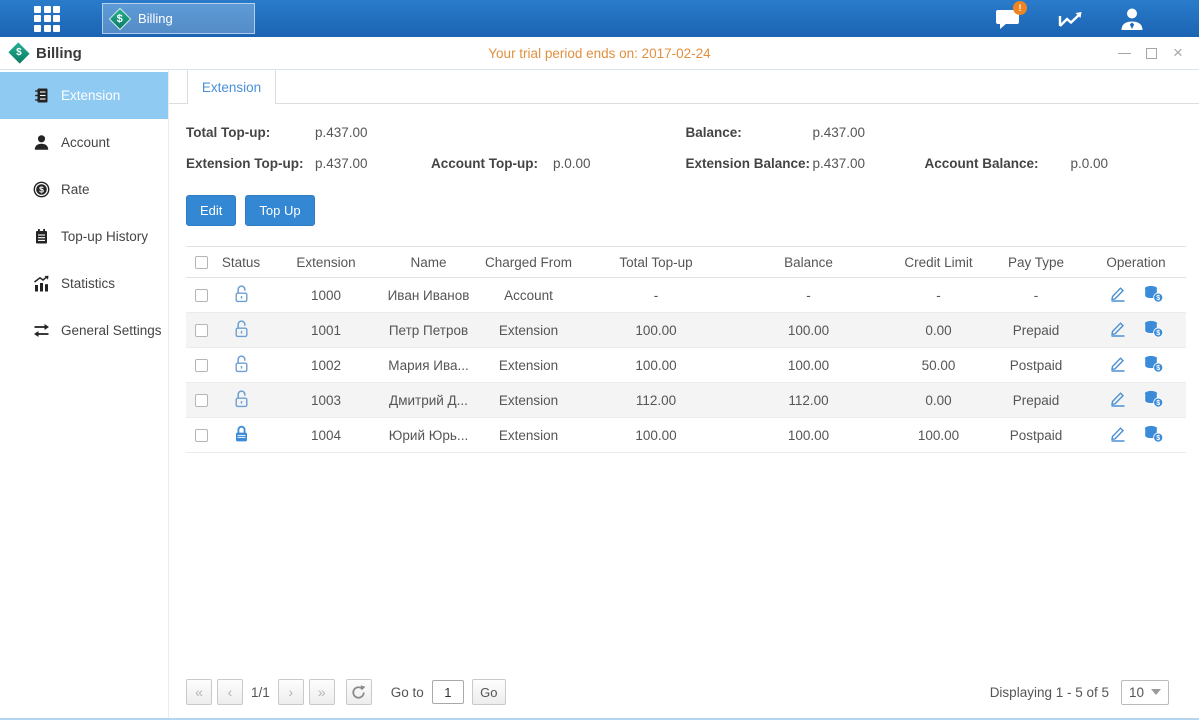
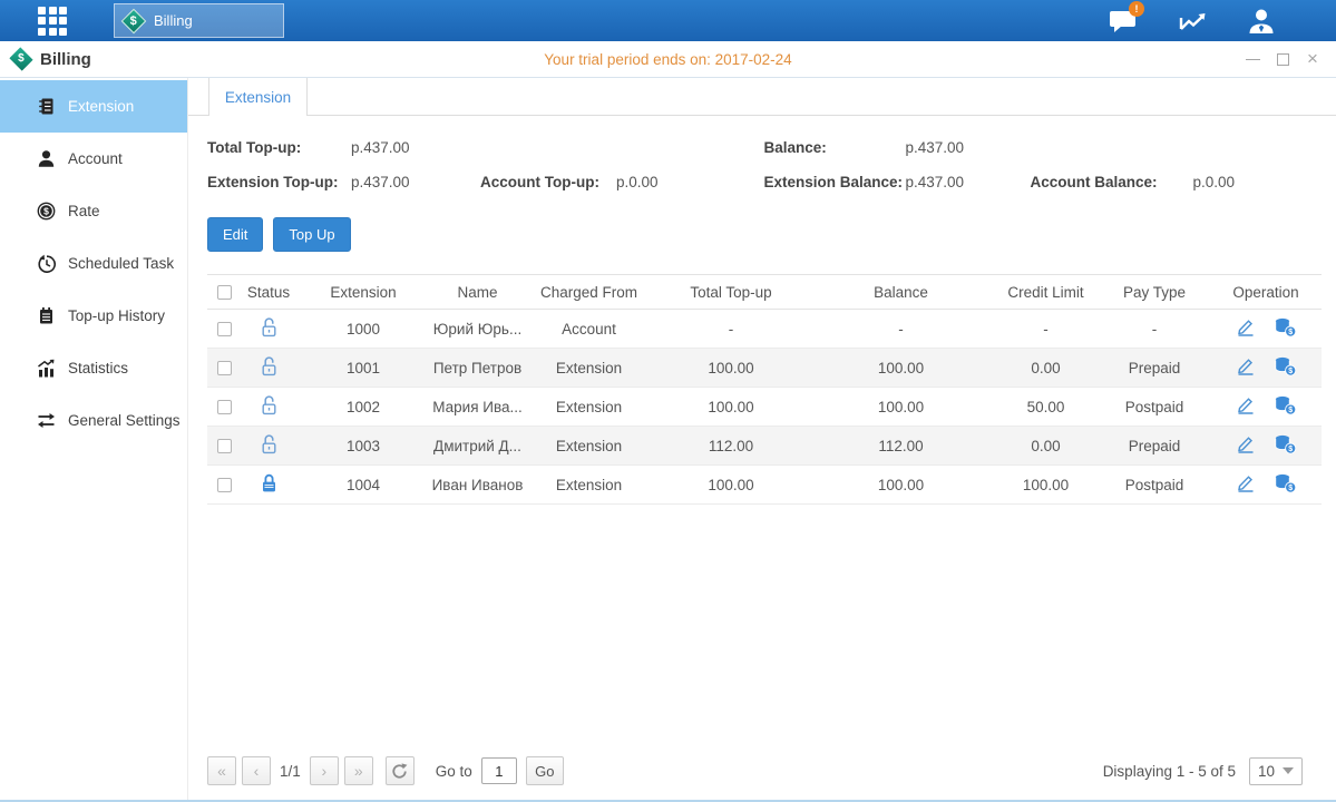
  Billing
  !
  Your trial period ends on: 2017-02-24
  Billing
  ×
  Extension
  Account
  $
  Rate
+ Scheduled Task
  Top-up History
  Statistics
  General Settings
  Extension
  Total Top-up:
  p.437.00
  Extension Top-up:
  p.437.00
  Account Top-up:
  p.0.00
  Balance:
  p.437.00
  Extension Balance:
  p.437.00
  Account Balance:
  p.0.00
  Edit
  Top Up
  	Status	Extension	Name	Charged From	Total Top-up	Balance	Credit Limit	Pay Type	Operation
- 		1000	Иван Иванов	Account	-	-	-	-
+ 		1000	Юрий Юрь...	Account	-	-	-	-
  		1001	Петр Петров	Extension	100.00	100.00	0.00	Prepaid
  		1002	Мария Ива...	Extension	100.00	100.00	50.00	Postpaid
  		1003	Дмитрий Д...	Extension	112.00	112.00	0.00	Prepaid
- 		1004	Юрий Юрь...	Extension	100.00	100.00	100.00	Postpaid
+ 		1004	Иван Иванов	Extension	100.00	100.00	100.00	Postpaid
  «
  ‹
  1/1
  ›
  »
  Go to
  1
  Go
  Displaying 1 - 5 of 5
  10
